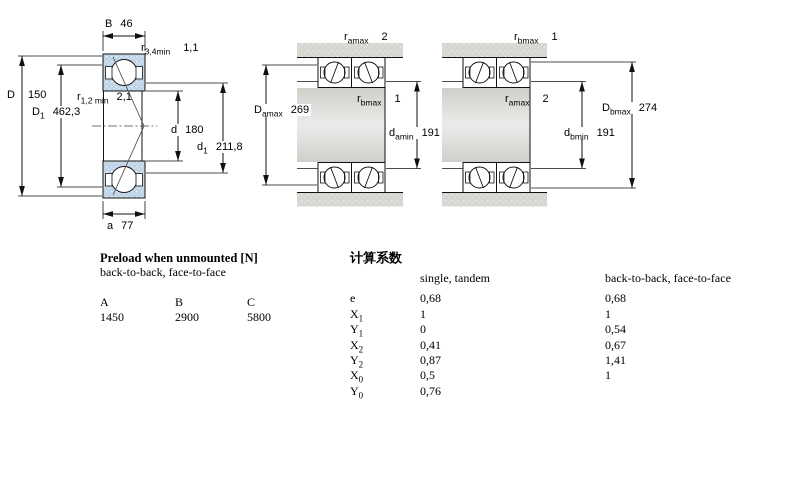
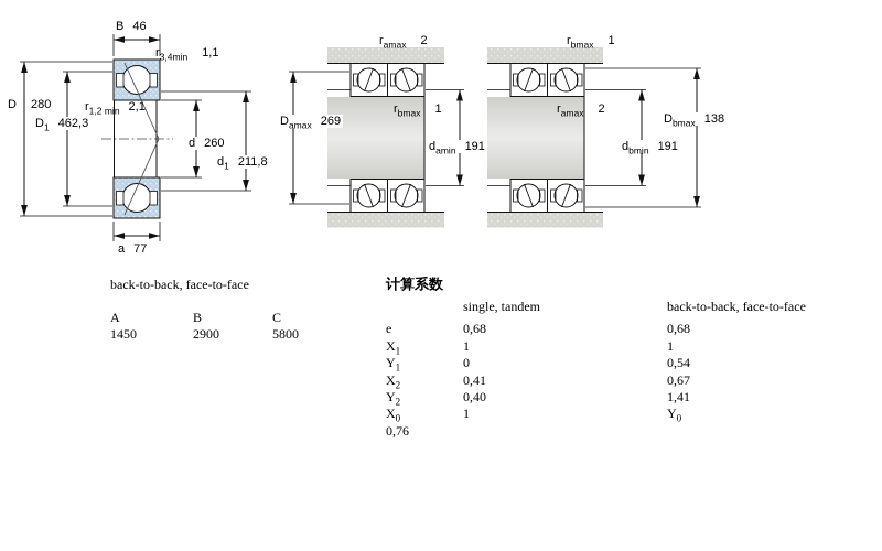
  B 46
  r3,4min 1,1
- D 150
+ D 280
  r1,2 min 2,1
  D1 462,3
- d 180
+ d 260
  d1 211,8
  a 77
  ramax 2
  rbmax 1
  Damax 269
  damin 191
  rbmax 1
  ramax 2
- Dbmax 274
+ Dbmax 138
  dbmin 191
- Preload when unmounted [N]
  back-to-back, face-to-face
  A
  B
  C
  1450
  2900
  5800
  计算系数
  single, tandem
  back-to-back, face-to-face
  e
  0,68
  0,68
  X1
  1
  1
  Y1
  0
  0,54
  X2
  0,41
  0,67
  Y2
- 0,87
+ 0,40
  1,41
  X0
- 0,5
  1
  Y0
  0,76
